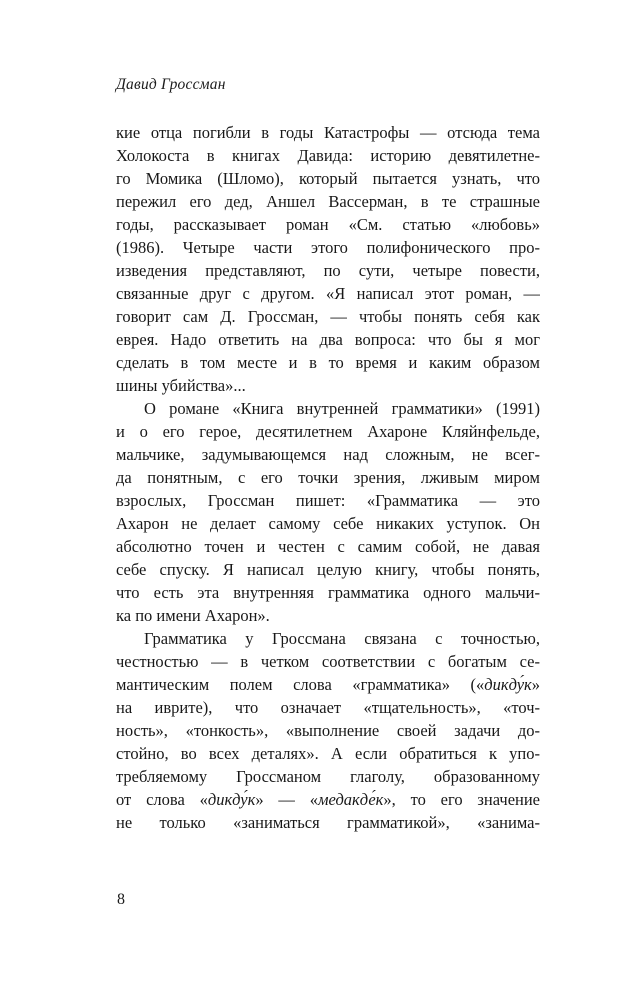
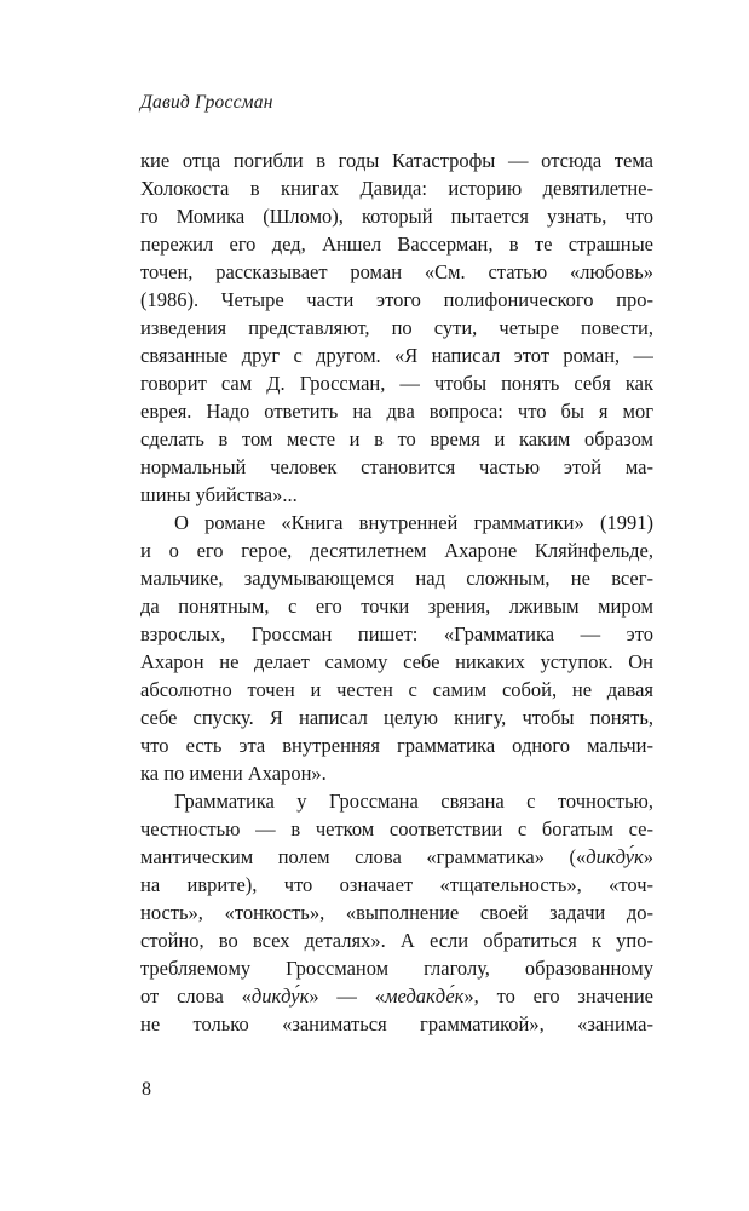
  Давид Гроссман
  кие отца погибли в годы Катастрофы — отсюда тема
  Холокоста в книгах Давида: историю девятилетне-
  го Момика (Шломо), который пытается узнать, что
  пережил его дед, Аншел Вассерман, в те страшные
- годы, рассказывает роман «См. статью «любовь»
+ точен, рассказывает роман «См. статью «любовь»
  (1986). Четыре части этого полифонического про-
  изведения представляют, по сути, четыре повести,
  связанные друг с другом. «Я написал этот роман, —
  говорит сам Д. Гроссман, — чтобы понять себя как
  еврея. Надо ответить на два вопроса: что бы я мог
  сделать в том месте и в то время и каким образом
+ нормальный человек становится частью этой ма-
  шины убийства»...
  О романе «Книга внутренней грамматики» (1991)
  и о его герое, десятилетнем Ахароне Кляйнфельде,
  мальчике, задумывающемся над сложным, не всег-
  да понятным, с его точки зрения, лживым миром
  взрослых, Гроссман пишет: «Грамматика — это
  Ахарон не делает самому себе никаких уступок. Он
  абсолютно точен и честен с самим собой, не давая
  себе спуску. Я написал целую книгу, чтобы понять,
  что есть эта внутренняя грамматика одного мальчи-
  ка по имени Ахарон».
  Грамматика у Гроссмана связана с точностью,
  честностью — в четком соответствии с богатым се-
  мантическим полем слова «грамматика» («дикду́к»
  на иврите), что означает «тщательность», «точ-
  ность», «тонкость», «выполнение своей задачи до-
  стойно, во всех деталях». А если обратиться к упо-
  требляемому Гроссманом глаголу, образованному
  от слова «дикду́к» — «медакде́к», то его значение
  не только «заниматься грамматикой», «занима-
  8
